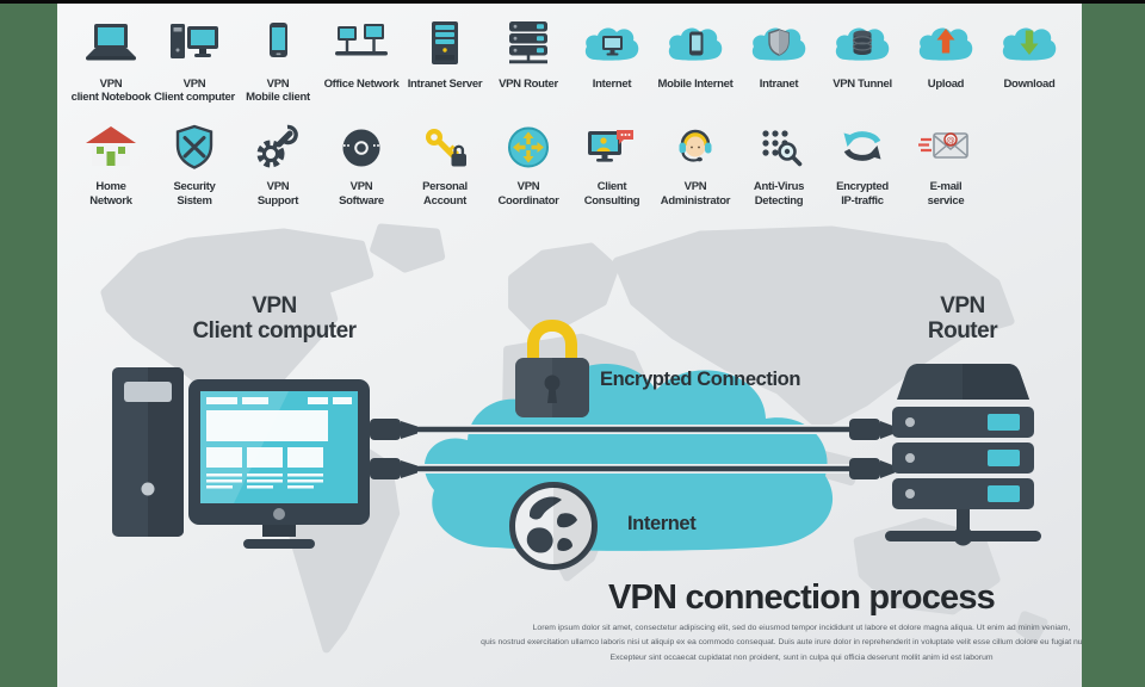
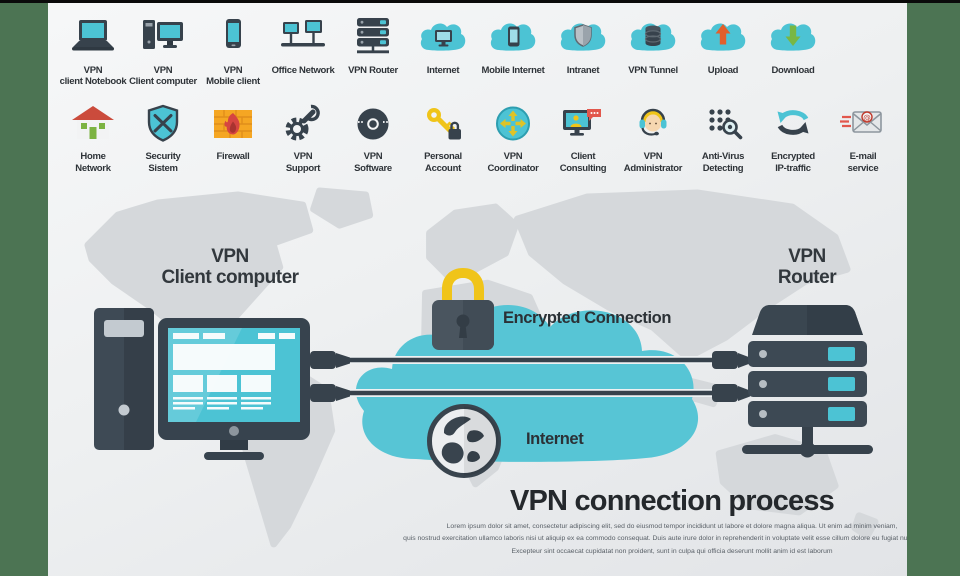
  VPN
  client Notebook
  VPN
  Client computer
  VPN
  Mobile client
  Office Network
- Intranet Server
  VPN Router
  Internet
  Mobile Internet
  Intranet
  VPN Tunnel
  Upload
  Download
  Home
  Network
  Security
  Sistem
+ Firewall
  VPN
  Support
  VPN
  Software
  Personal
  Account
  VPN
  Coordinator
  Client
  Consulting
  VPN
  Administrator
  Anti-Virus
  Detecting
  Encrypted
  IP-traffic
  @
  E-mail
  service
  VPN
  Client computer
  VPN
  Router
  Encrypted Connection
  Internet
  VPN connection process
